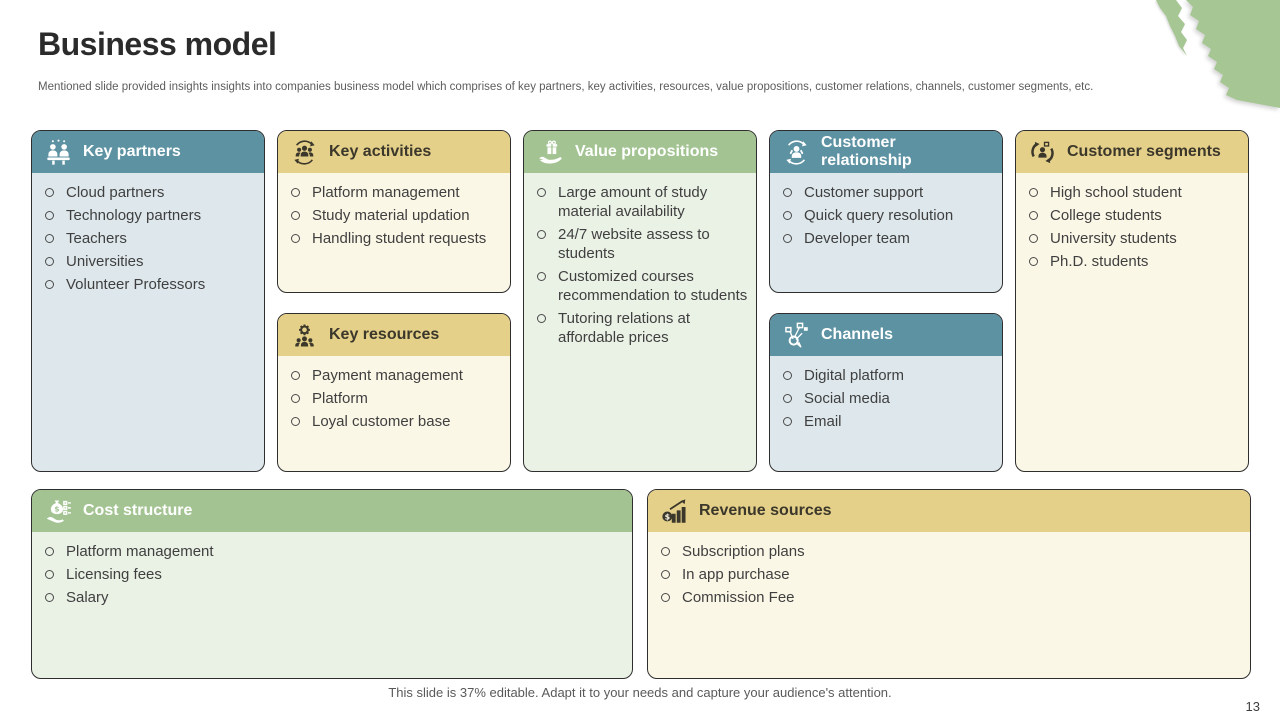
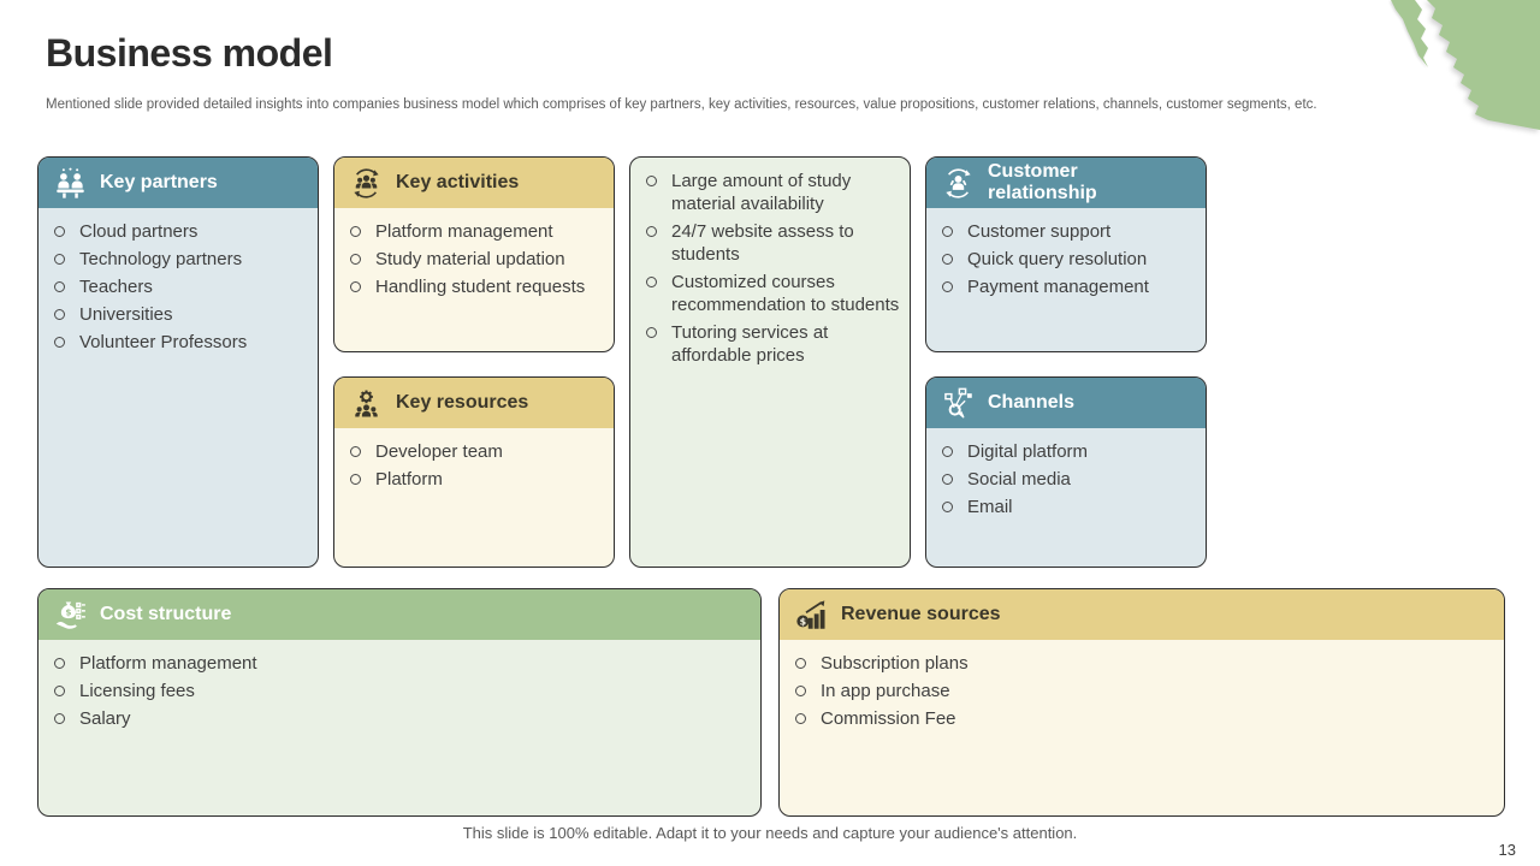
  Business model
- Mentioned slide provided insights insights into companies business model which comprises of key partners, key activities, resources, value propositions, customer relations, channels, customer segments, etc.
+ Mentioned slide provided detailed insights into companies business model which comprises of key partners, key activities, resources, value propositions, customer relations, channels, customer segments, etc.
  Key partners
  Cloud partners
  Technology partners
  Teachers
  Universities
  Volunteer Professors
  Key activities
  Platform management
  Study material updation
  Handling student requests
  Key resources
- Payment management
+ Developer team
  Platform
- Loyal customer base
- Value propositions
  Large amount of study material availability
  24/7 website assess to students
  Customized courses recommendation to students
- Tutoring relations at affordable prices
+ Tutoring services at affordable prices
  Customer relationship
  Customer support
  Quick query resolution
- Developer team
+ Payment management
  Channels
  Digital platform
  Social media
  Email
- Customer segments
- High school student
- College students
- University students
- Ph.D. students
  $
  Cost structure
  Platform management
  Licensing fees
  Salary
  $
  Revenue sources
  Subscription plans
  In app purchase
  Commission Fee
- This slide is 37% editable. Adapt it to your needs and capture your audience's attention.
+ This slide is 100% editable. Adapt it to your needs and capture your audience's attention.
  13
